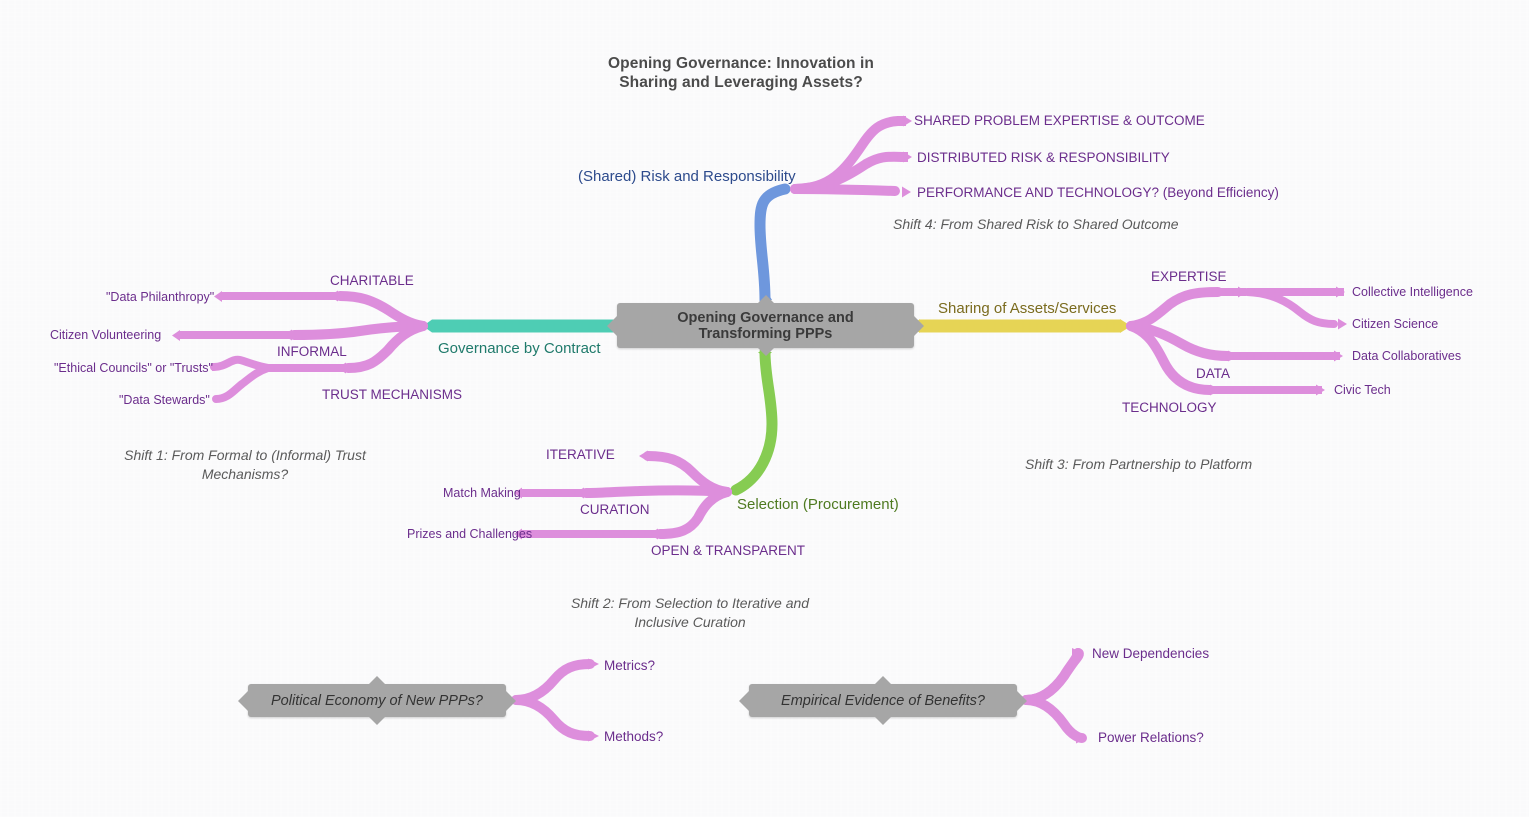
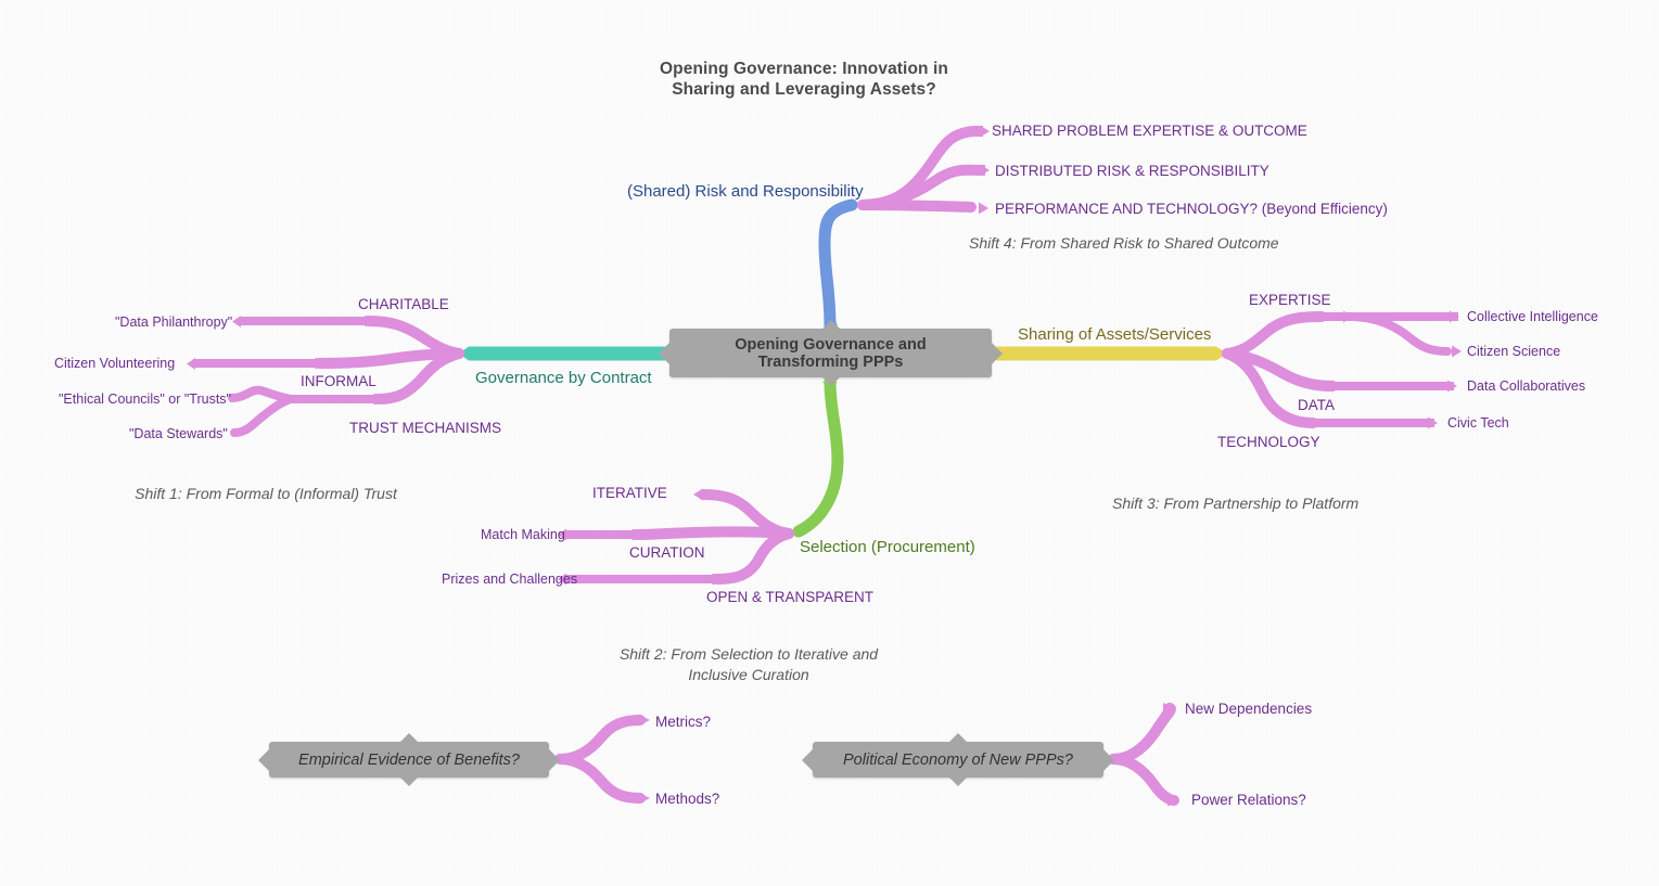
  Opening Governance: Innovation in
  Sharing and Leveraging Assets?
  Opening Governance and
  Transforming PPPs
  (Shared) Risk and Responsibility
  SHARED PROBLEM EXPERTISE & OUTCOME
  DISTRIBUTED RISK & RESPONSIBILITY
  PERFORMANCE AND TECHNOLOGY? (Beyond Efficiency)
  Shift 4: From Shared Risk to Shared Outcome
  Governance by Contract
  CHARITABLE
  "Data Philanthropy"
  INFORMAL
  Citizen Volunteering
  TRUST MECHANISMS
  "Ethical Councils" or "Trusts"
  "Data Stewards"
  Shift 1: From Formal to (Informal) Trust
- Mechanisms?
  Sharing of Assets/Services
  EXPERTISE
  Collective Intelligence
  Citizen Science
  DATA
  Data Collaboratives
  TECHNOLOGY
  Civic Tech
  Shift 3: From Partnership to Platform
  Selection (Procurement)
  ITERATIVE
  CURATION
  Match Making
  OPEN & TRANSPARENT
  Prizes and Challenges
  Shift 2: From Selection to Iterative and
  Inclusive Curation
- Political Economy of New PPPs?
+ Empirical Evidence of Benefits?
  Metrics?
  Methods?
- Empirical Evidence of Benefits?
+ Political Economy of New PPPs?
  New Dependencies
  Power Relations?
